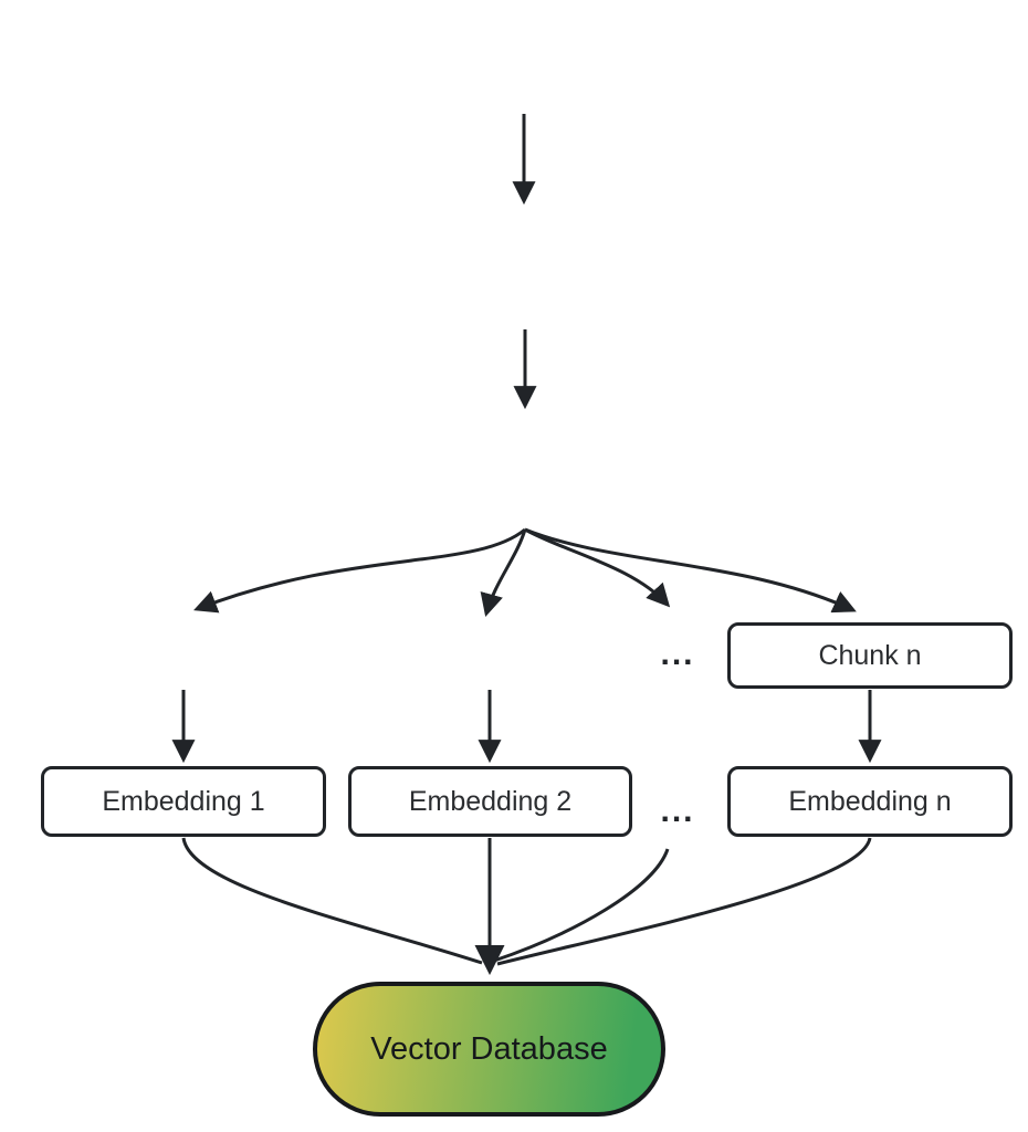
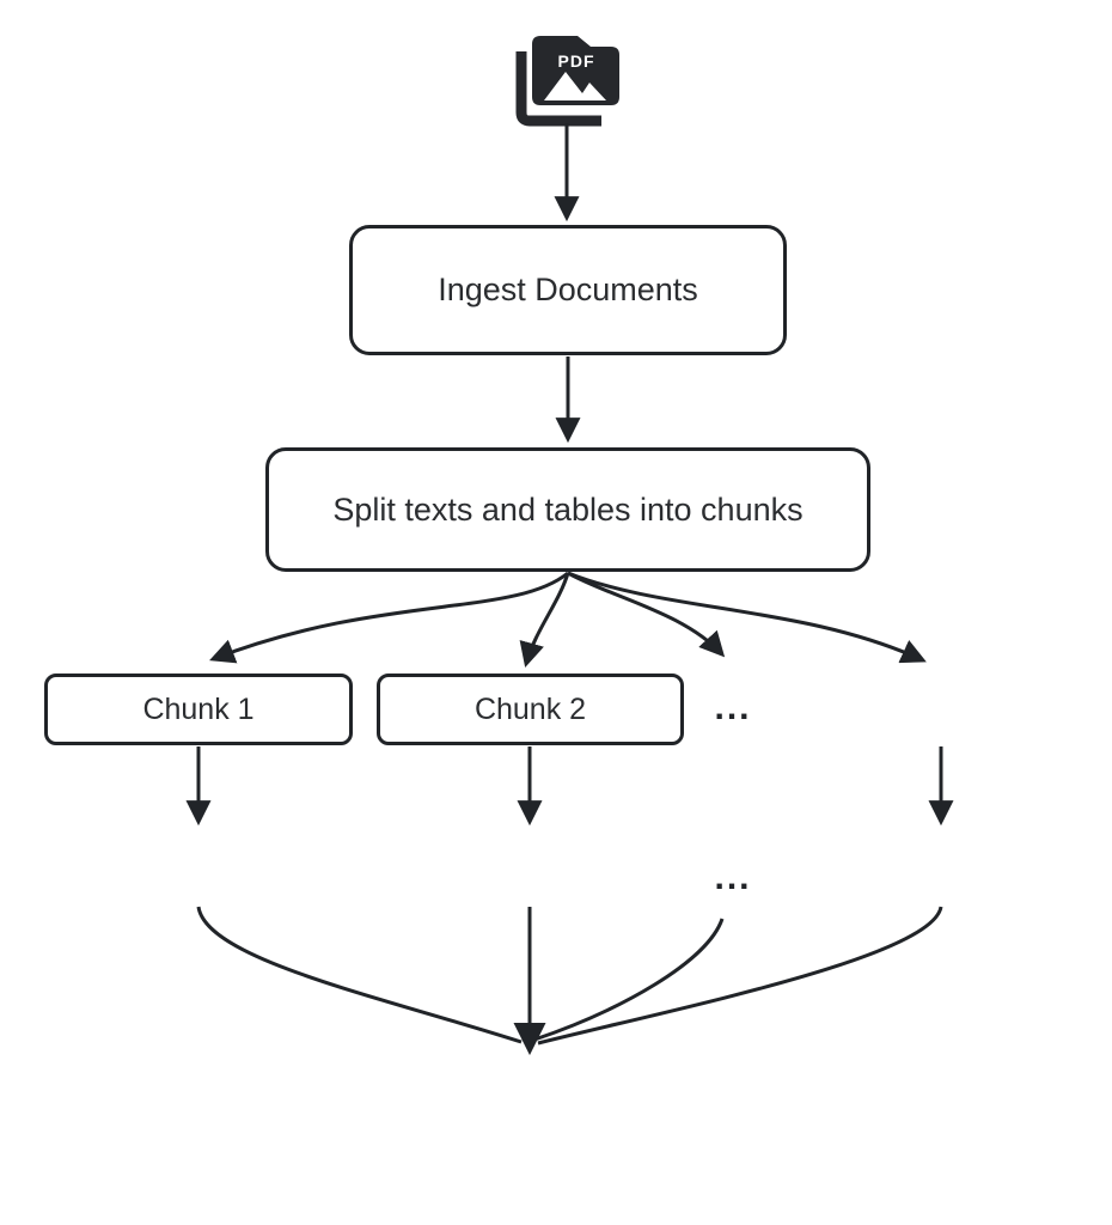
+ PDF
+ Ingest Documents
+ Split texts and tables into chunks
+ Chunk 1
+ Chunk 2
  ...
- Chunk n
- Embedding 1
- Embedding 2
  ...
- Embedding n
- Vector Database
